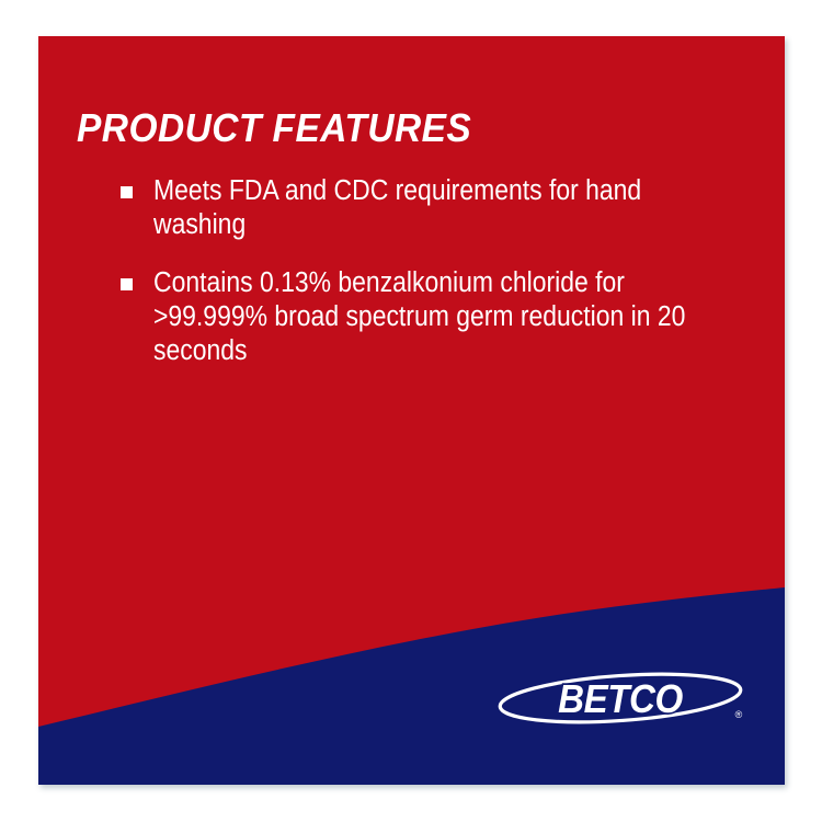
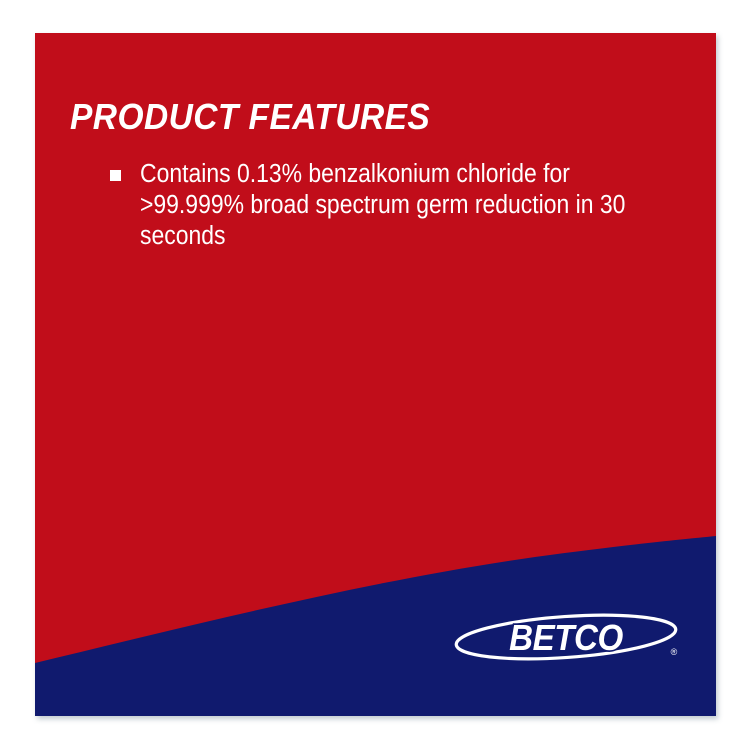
  PRODUCT FEATURES
- Meets FDA and CDC requirements for hand washing
- Contains 0.13% benzalkonium chloride for >99.999% broad spectrum germ reduction in 20 seconds
+ Contains 0.13% benzalkonium chloride for >99.999% broad spectrum germ reduction in 30 seconds
  BETCO
  ®
